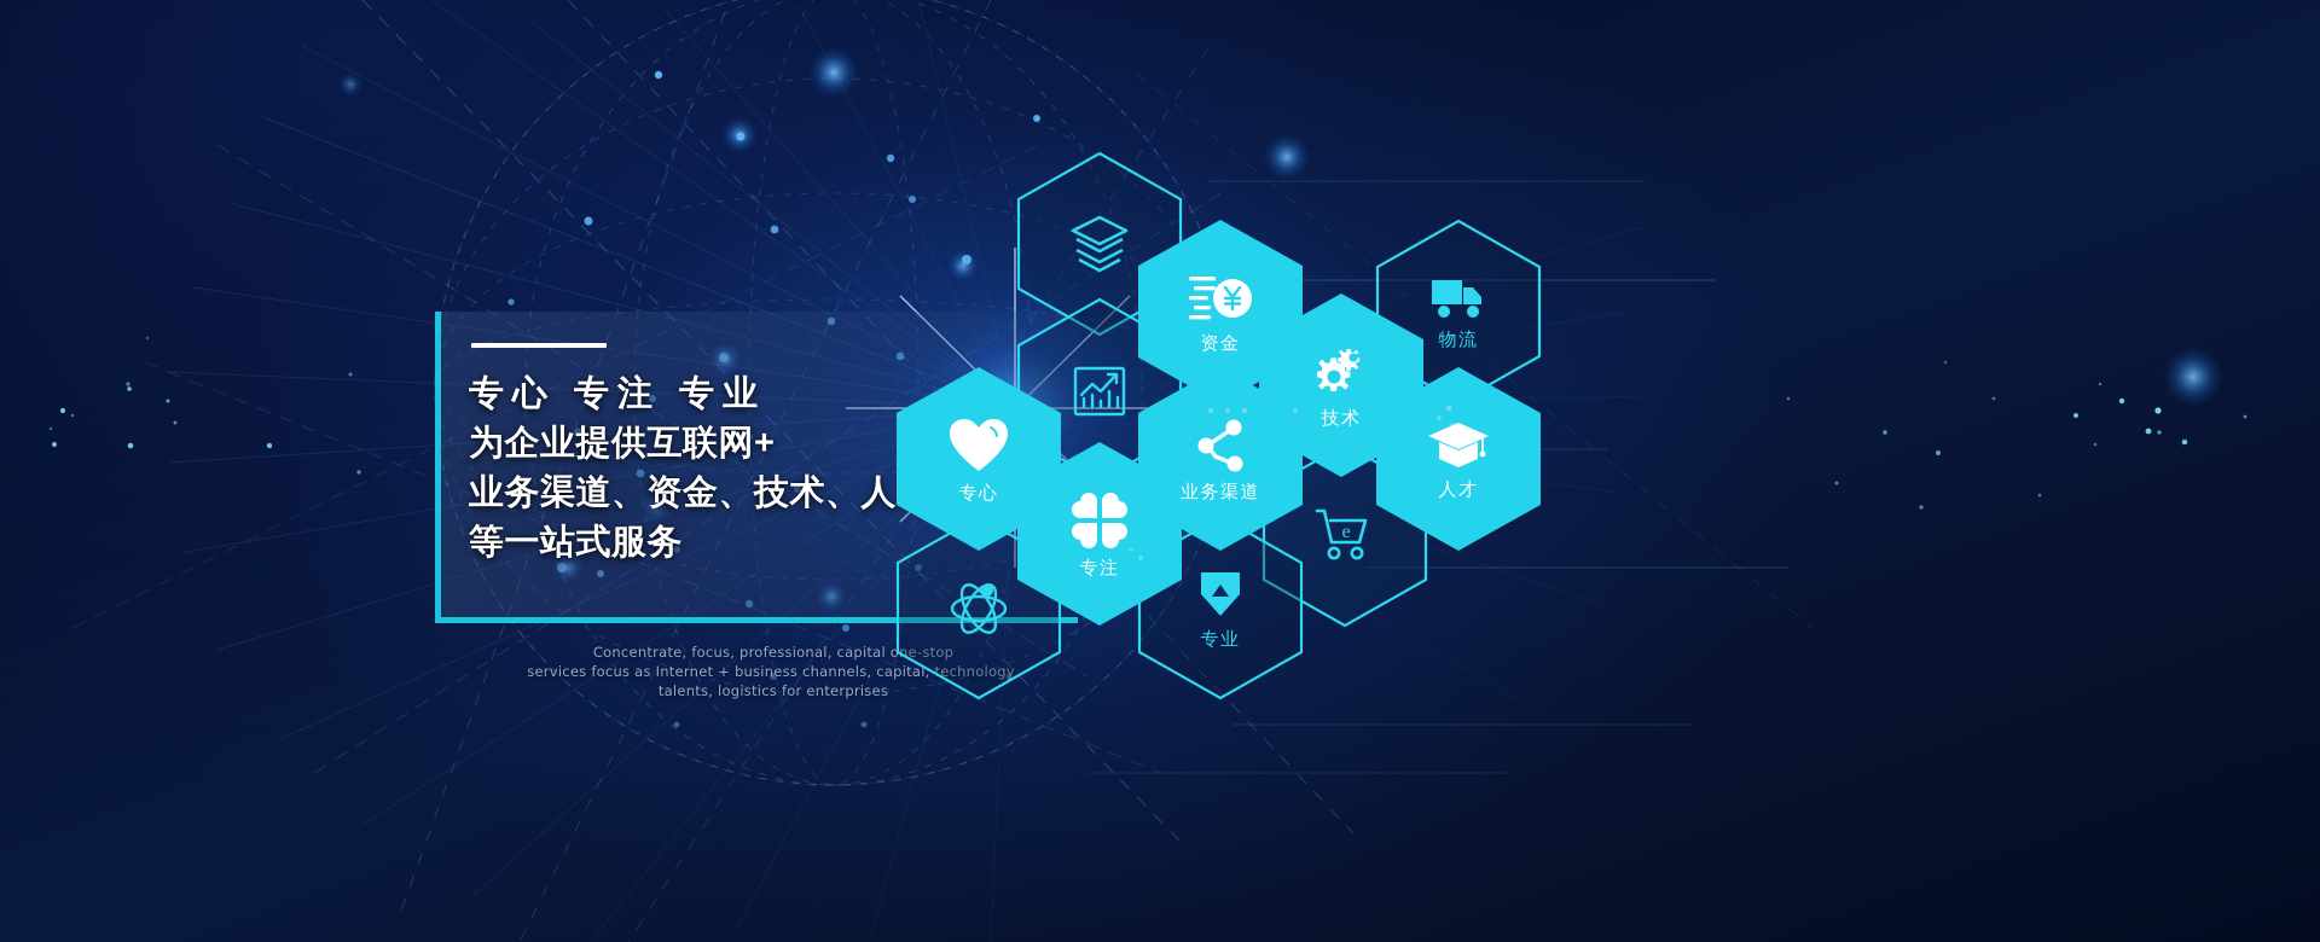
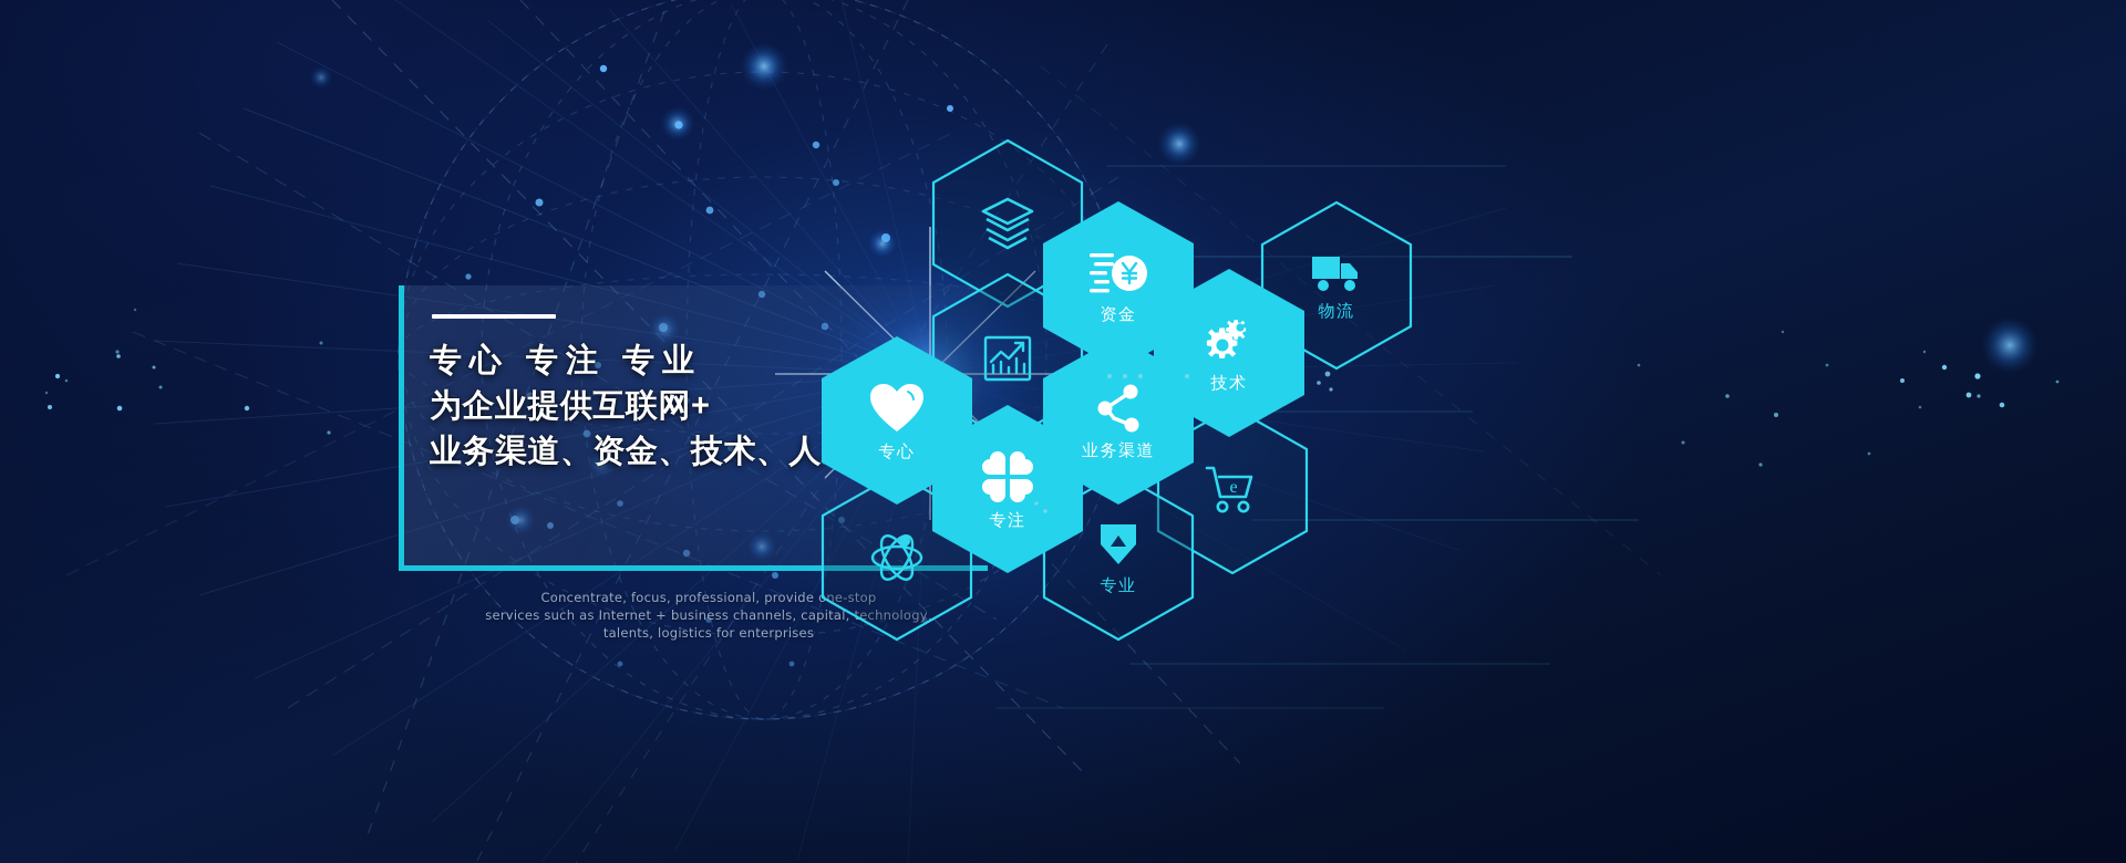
  专心 专注 专业
  为企业提供互联网+
  业务渠道、资金、技术、人
- 等一站式服务
- Concentrate, focus, professional, capital one-stop
+ Concentrate, focus, professional, provide one-stop
- services focus as Internet + business channels, capital, technology,
+ services such as Internet + business channels, capital, technology,
  talents, logistics for enterprises
  e
  物流
  专业
  专心
  专注
  资金
  技术
  业务渠道
- 人才
